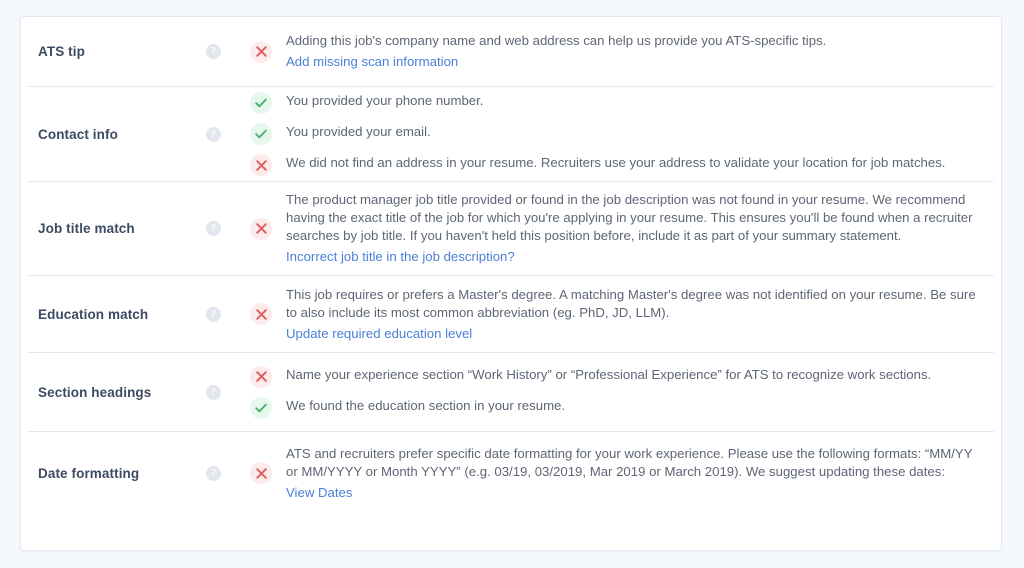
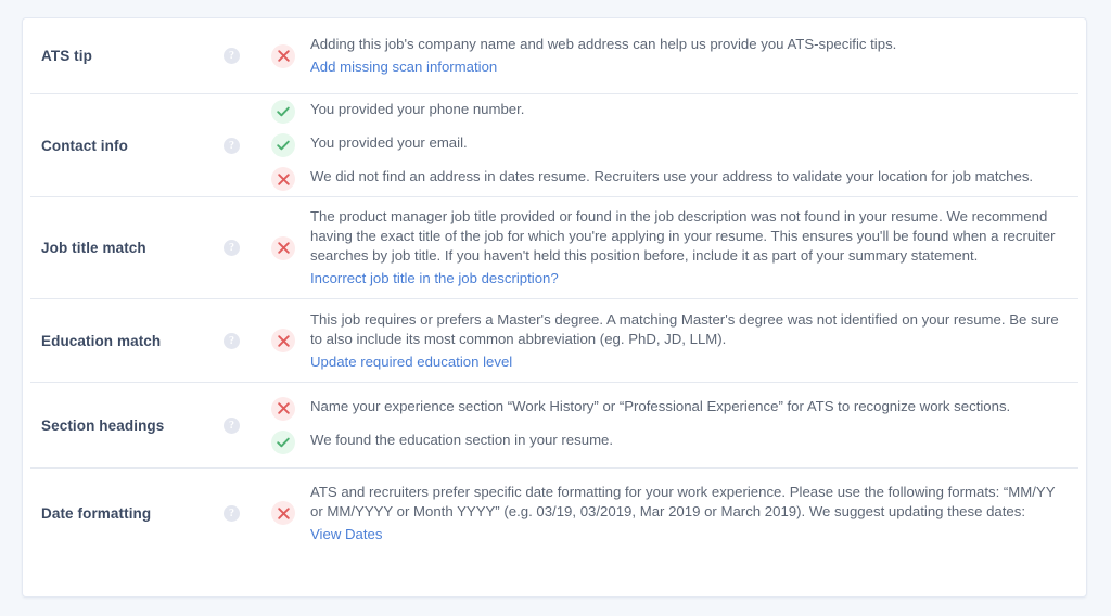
  ATS tip
  ?
  Adding this job's company name and web address can help us provide you ATS-specific tips.
  Add missing scan information
  Contact info
  ?
  You provided your phone number.
  You provided your email.
- We did not find an address in your resume. Recruiters use your address to validate your location for job matches.
+ We did not find an address in dates resume. Recruiters use your address to validate your location for job matches.
  Job title match
  ?
  The product manager job title provided or found in the job description was not found in your resume. We recommend having the exact title of the job for which you're applying in your resume. This ensures you'll be found when a recruiter searches by job title. If you haven't held this position before, include it as part of your summary statement.
  Incorrect job title in the job description?
  Education match
  ?
  This job requires or prefers a Master's degree. A matching Master's degree was not identified on your resume. Be sure to also include its most common abbreviation (eg. PhD, JD, LLM).
  Update required education level
  Section headings
  ?
  Name your experience section “Work History” or “Professional Experience” for ATS to recognize work sections.
  We found the education section in your resume.
  Date formatting
  ?
  ATS and recruiters prefer specific date formatting for your work experience. Please use the following formats: “MM/YY or MM/YYYY or Month YYYY” (e.g. 03/19, 03/2019, Mar 2019 or March 2019). We suggest updating these dates:
  View Dates
